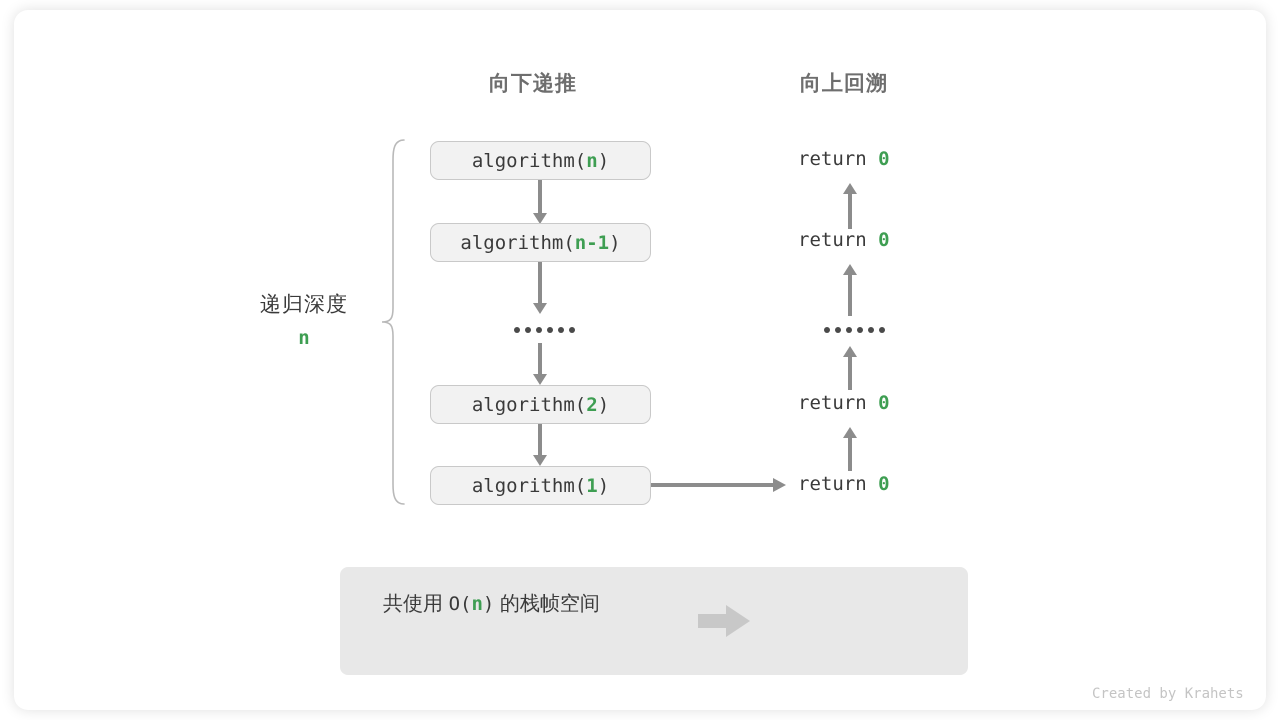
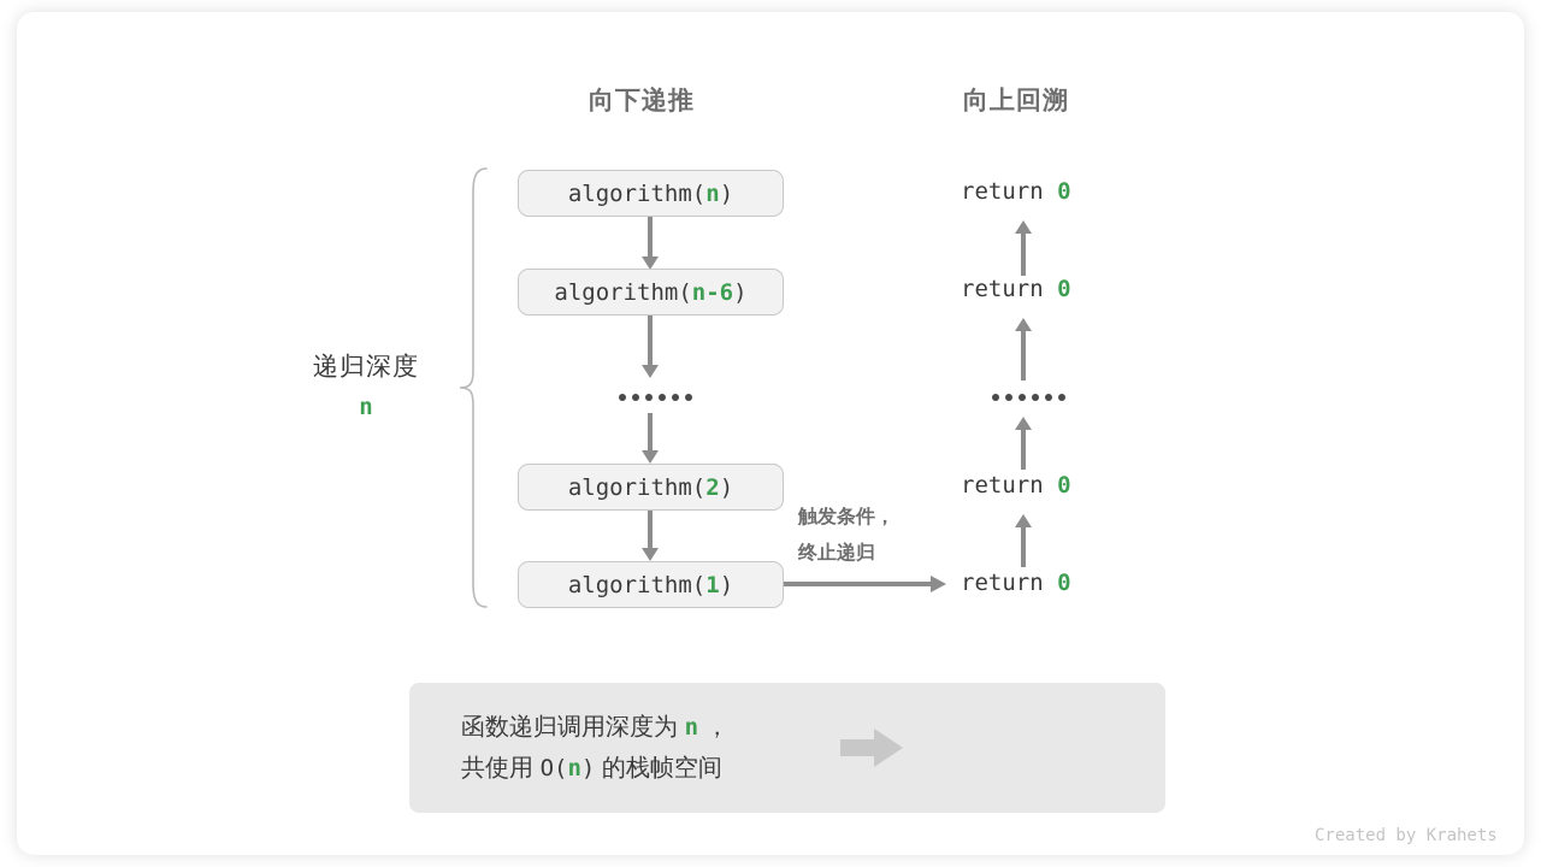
  向下递推
  向上回溯
  递归深度
  n
  algorithm(
  n
  )
  algorithm(
- n-1
+ n-6
  )
  algorithm(
  2
  )
  algorithm(
  1
  )
+ 触发条件，
+ 终止递归
  return 0
  return 0
  return 0
  return 0
+ 函数递归调用深度为 n ，
  共使用 O(n) 的栈帧空间
  Created by Krahets
